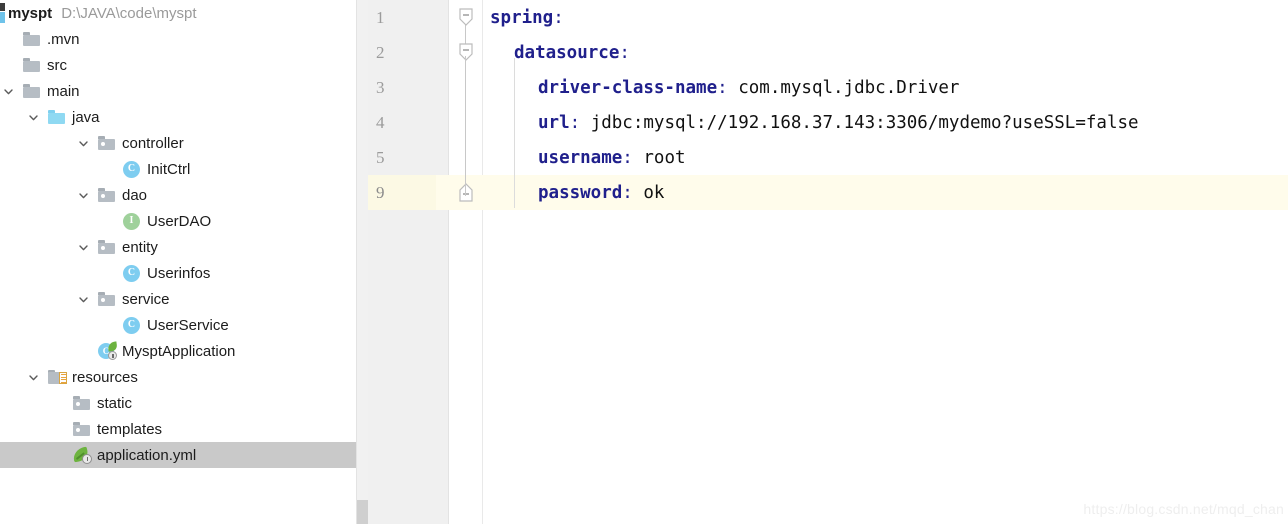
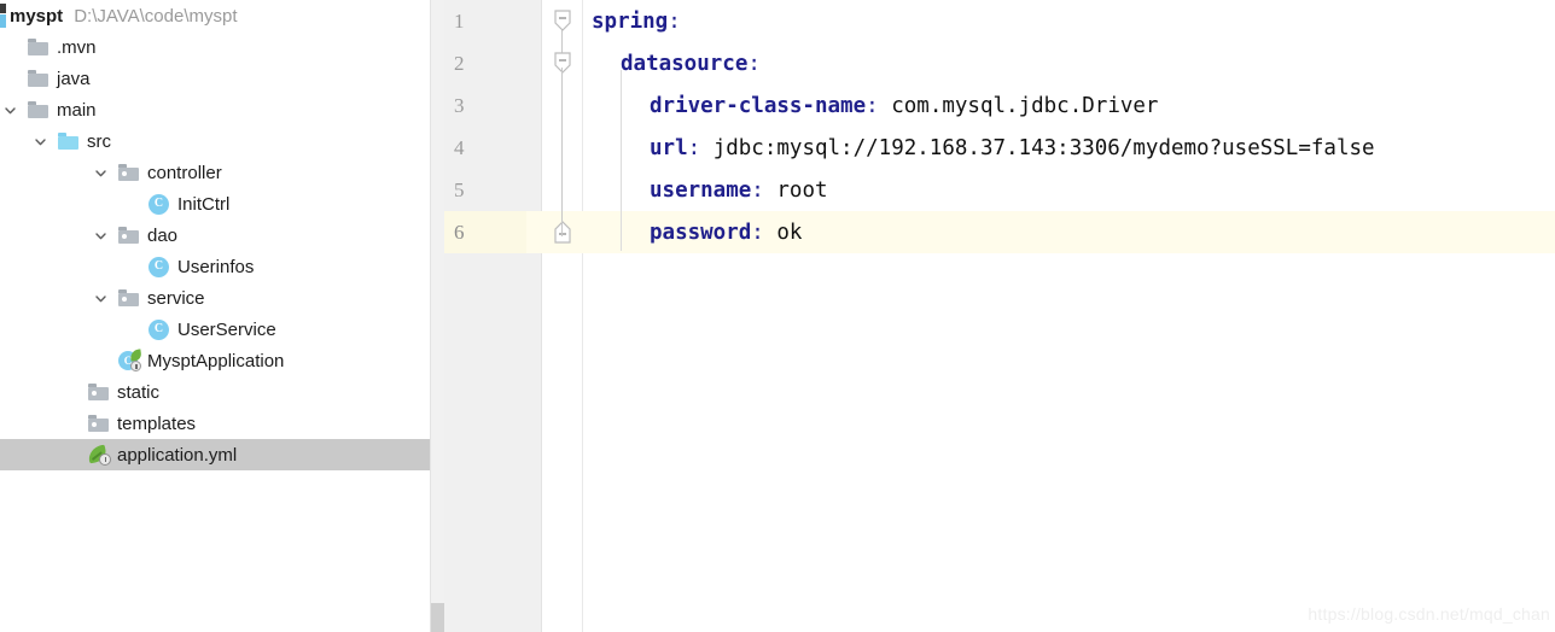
  myspt
  D:\JAVA\code\myspt
  .mvn
- src
+ java
  main
- java
+ src
  controller
  C
  InitCtrl
  dao
- I
- UserDAO
- entity
  C
  Userinfos
  service
  C
  UserService
  C
  MysptApplication
- resources
  static
  templates
  application.yml
  1
  spring
  :
  2
  datasource
  :
  3
  driver-class-name
  :
  com.mysql.jdbc.Driver
  4
  url
  :
  jdbc:mysql://192.168.37.143:3306/mydemo?useSSL=false
  5
  username
  :
  root
- 9
+ 6
  password
  :
  ok
